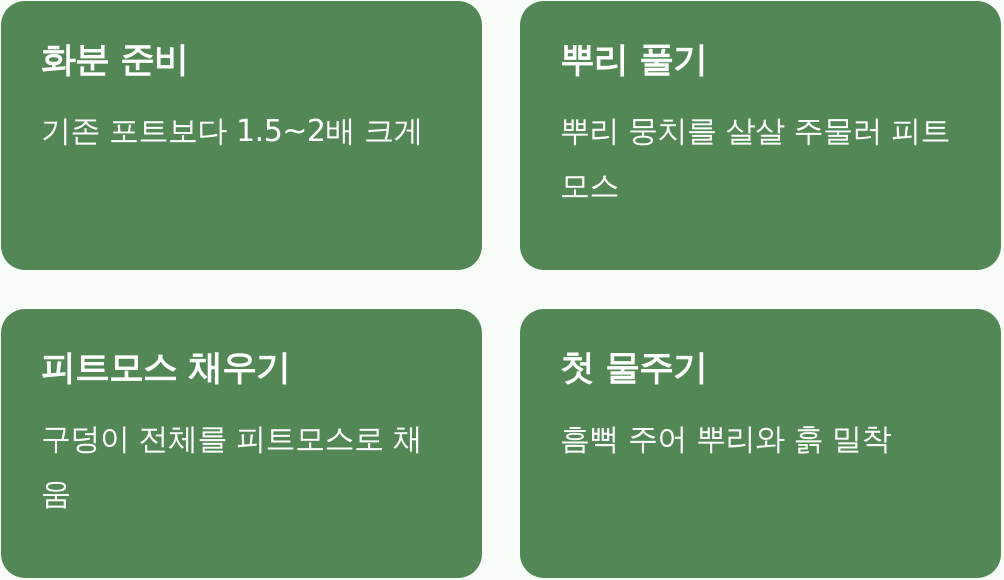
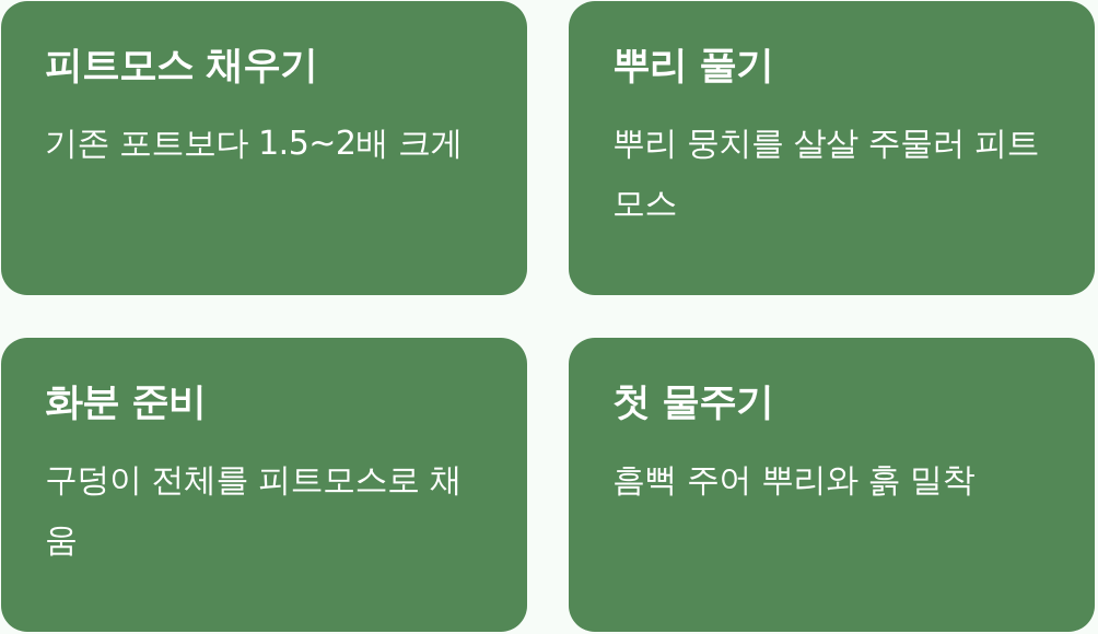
- 화분 준비
+ 피트모스 채우기
  기존 포트보다 1.5~2배 크게
  뿌리 풀기
  뿌리 뭉치를 살살 주물러 피트모스
- 피트모스 채우기
+ 화분 준비
  구덩이 전체를 피트모스로 채움
  첫 물주기
  흠뻑 주어 뿌리와 흙 밀착
